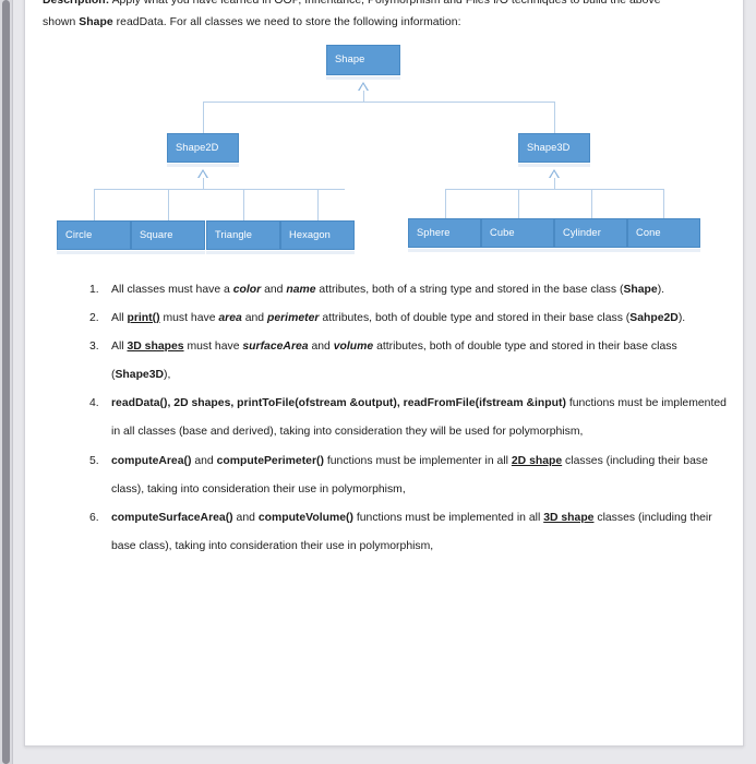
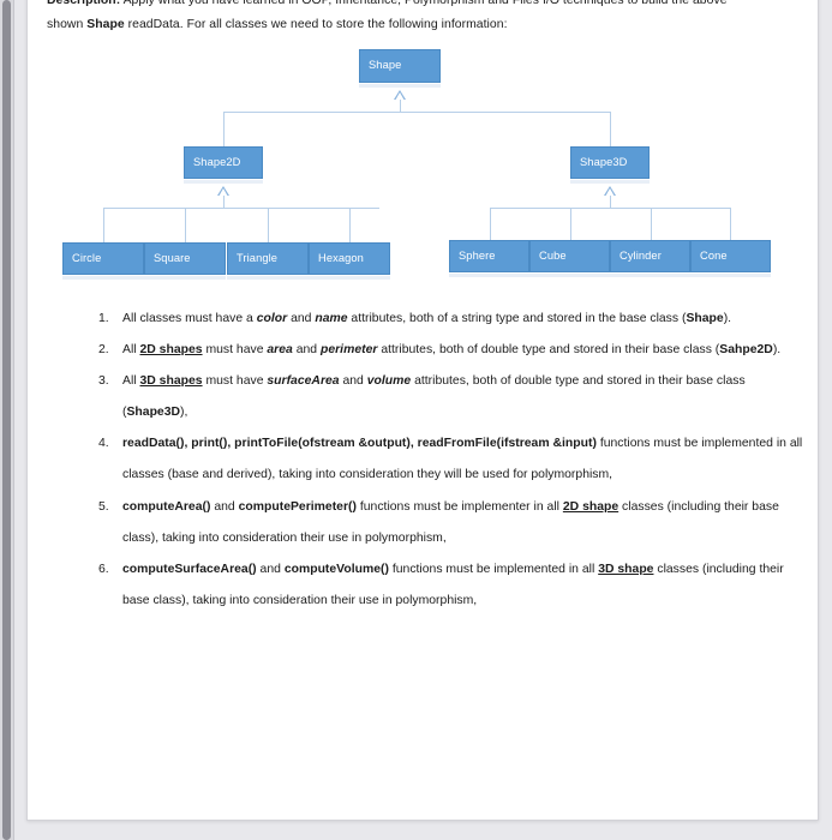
  Description: Apply what you have learned in OOP, Inheritance, Polymorphism and Files I/O techniques to build the above
  shown Shape readData. For all classes we need to store the following information:
  Shape
  Shape2D
  Shape3D
  Circle
  Square
  Triangle
  Hexagon
  Sphere
  Cube
  Cylinder
  Cone
  1.
  All classes must have a color and name attributes, both of a string type and stored in the base class (Shape).
  2.
- All print() must have area and perimeter attributes, both of double type and stored in their base class (Sahpe2D).
+ All 2D shapes must have area and perimeter attributes, both of double type and stored in their base class (Sahpe2D).
  3.
  All 3D shapes must have surfaceArea and volume attributes, both of double type and stored in their base class (Shape3D),
  4.
- readData(), 2D shapes, printToFile(ofstream &output), readFromFile(ifstream &input) functions must be implemented in all classes (base and derived), taking into consideration they will be used for polymorphism,
+ readData(), print(), printToFile(ofstream &output), readFromFile(ifstream &input) functions must be implemented in all classes (base and derived), taking into consideration they will be used for polymorphism,
  5.
  computeArea() and computePerimeter() functions must be implementer in all 2D shape classes (including their base class), taking into consideration their use in polymorphism,
  6.
  computeSurfaceArea() and computeVolume() functions must be implemented in all 3D shape classes (including their base class), taking into consideration their use in polymorphism,
